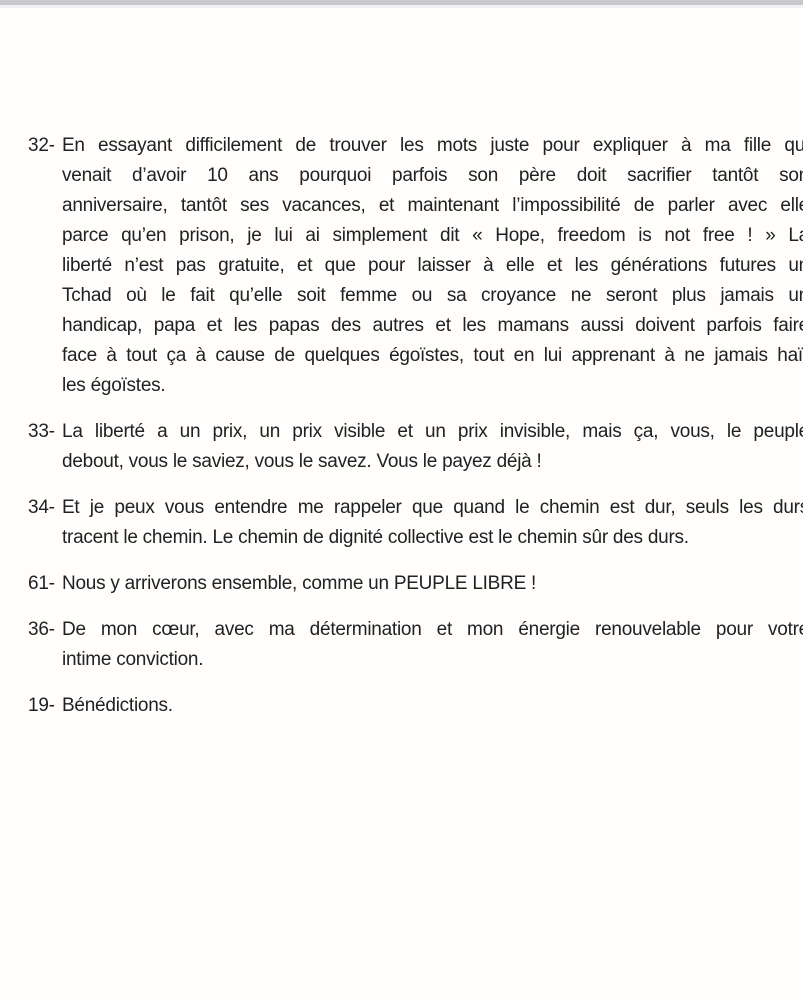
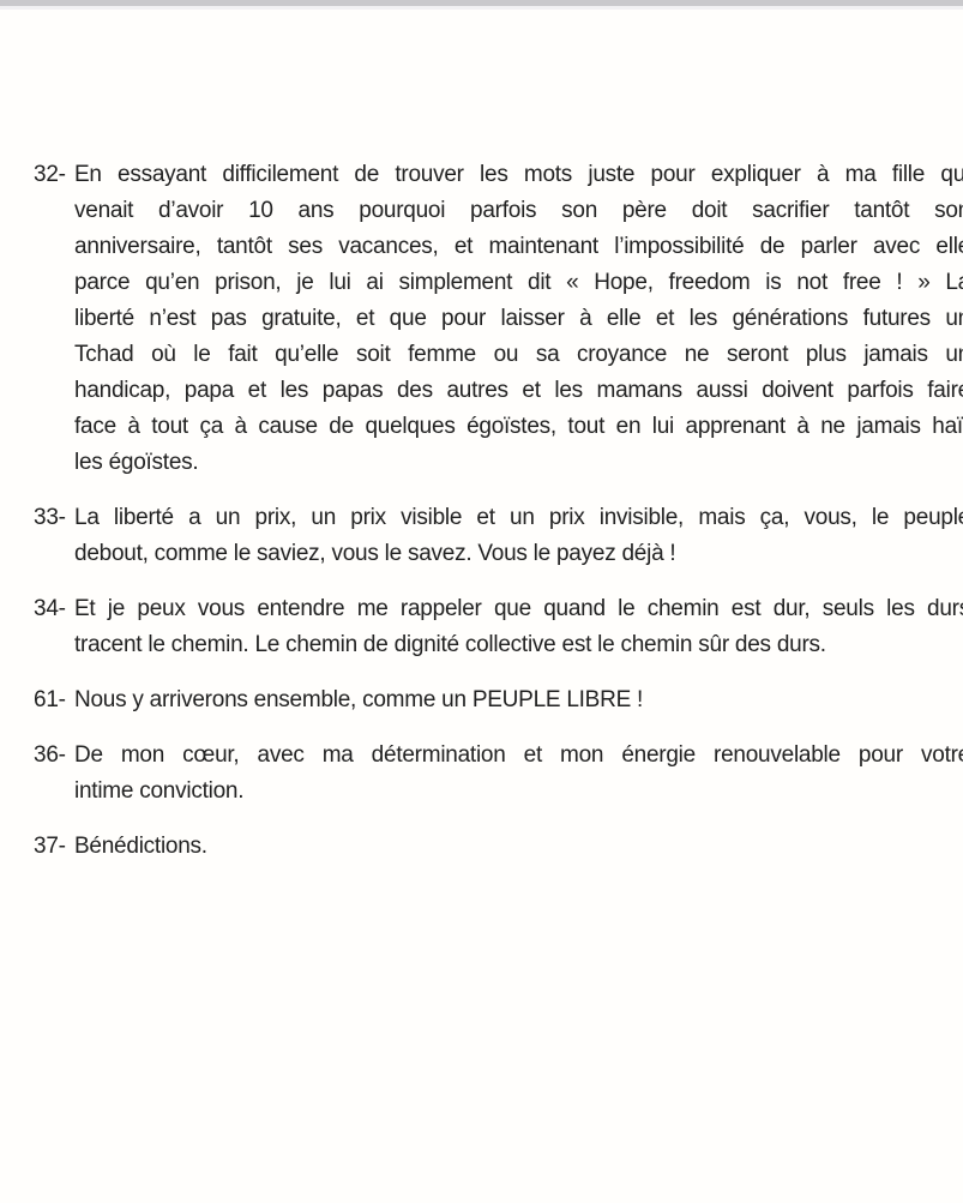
  32-
  En essayant difficilement de trouver les mots juste pour expliquer à ma fille qu
  venait d’avoir 10 ans pourquoi parfois son père doit sacrifier tantôt so
  anniversaire, tantôt ses vacances, et maintenant l’impossibilité de parler avec ell
  parce qu’en prison, je lui ai simplement dit « Hope, freedom is not free ! » L
  liberté n’est pas gratuite, et que pour laisser à elle et les générations futures u
  Tchad où le fait qu’elle soit femme ou sa croyance ne seront plus jamais u
  handicap, papa et les papas des autres et les mamans aussi doivent parfois fair
  face à tout ça à cause de quelques égoïstes, tout en lui apprenant à ne jamais haï
  les égoïstes.
  33-
  La liberté a un prix, un prix visible et un prix invisible, mais ça, vous, le peupl
- debout, vous le saviez, vous le savez. Vous le payez déjà !
+ debout, comme le saviez, vous le savez. Vous le payez déjà !
  34-
  Et je peux vous entendre me rappeler que quand le chemin est dur, seuls les dur
  tracent le chemin. Le chemin de dignité collective est le chemin sûr des durs.
  61-
  Nous y arriverons ensemble, comme un PEUPLE LIBRE !
  36-
  De mon cœur, avec ma détermination et mon énergie renouvelable pour votr
  intime conviction.
- 19-
+ 37-
  Bénédictions.
